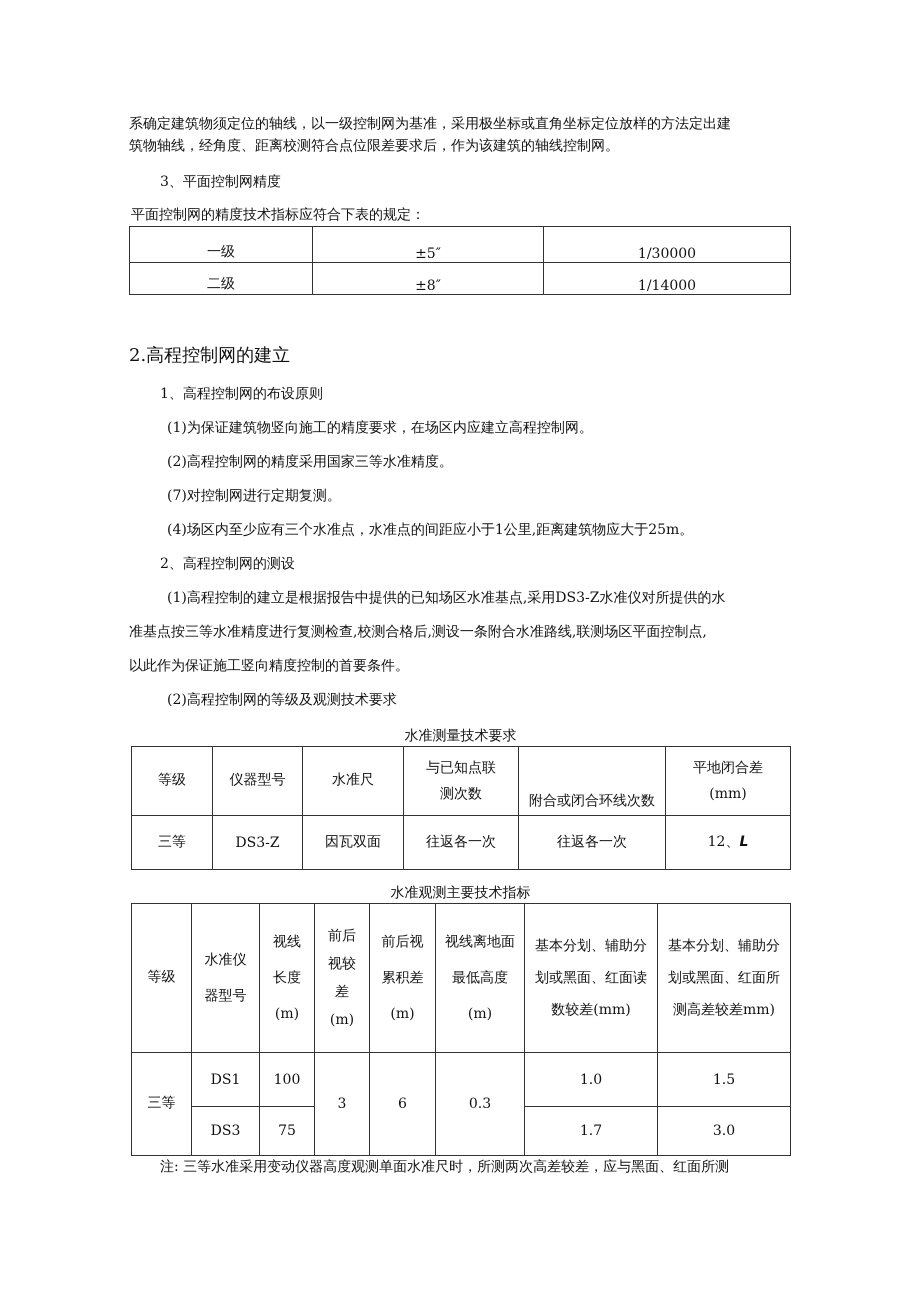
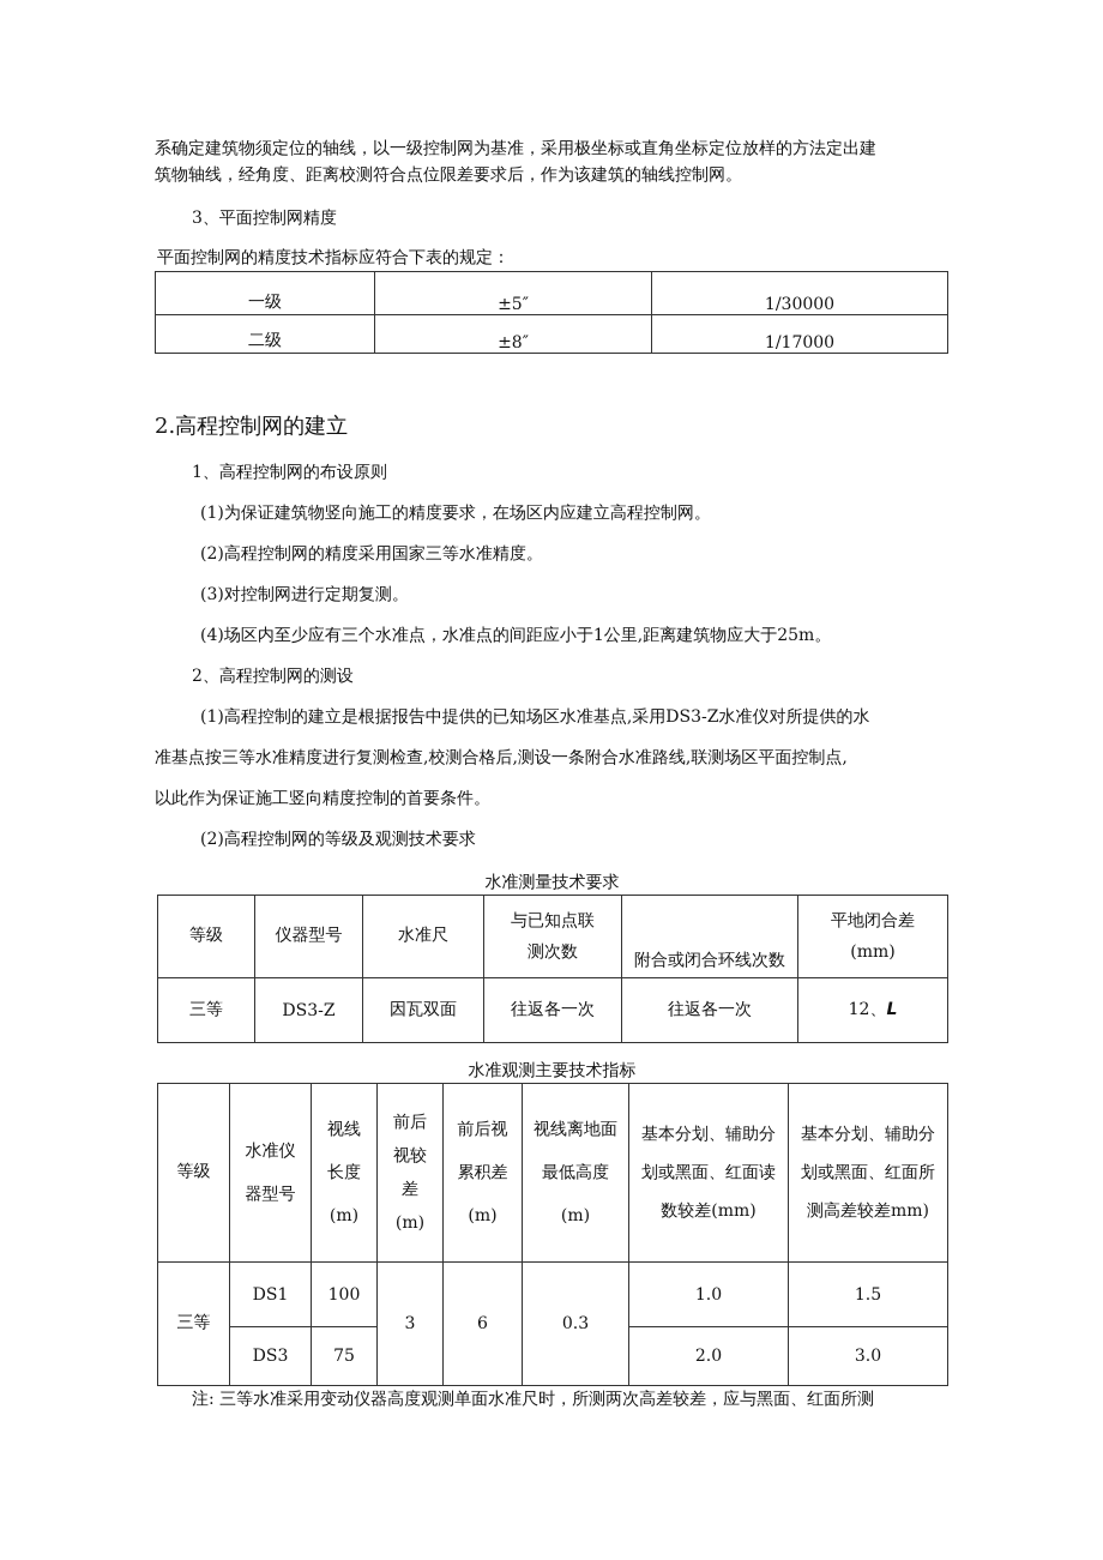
  系确定建筑物须定位的轴线，以一级控制网为基准，采用极坐标或直角坐标定位放样的方法定出建
  筑物轴线，经角度、距离校测符合点位限差要求后，作为该建筑的轴线控制网。
  3、平面控制网精度
  平面控制网的精度技术指标应符合下表的规定：
  一级	±5″	1/30000
- 二级	±8″	1/14000
+ 二级	±8″	1/17000
  2.高程控制网的建立
  1、高程控制网的布设原则
  (1)为保证建筑物竖向施工的精度要求，在场区内应建立高程控制网。
  (2)高程控制网的精度采用国家三等水准精度。
- (7)对控制网进行定期复测。
+ (3)对控制网进行定期复测。
  (4)场区内至少应有三个水准点，水准点的间距应小于1公里,距离建筑物应大于25m。
  2、高程控制网的测设
  (1)高程控制的建立是根据报告中提供的已知场区水准基点,采用DS3-Z水准仪对所提供的水
  准基点按三等水准精度进行复测检查,校测合格后,测设一条附合水准路线,联测场区平面控制点,
  以此作为保证施工竖向精度控制的首要条件。
  (2)高程控制网的等级及观测技术要求
  水准测量技术要求
  等级	仪器型号	水准尺	与已知点联测次数	附合或闭合环线次数	平地闭合差(mm)
  三等	DS3-Z	因瓦双面	往返各一次	往返各一次	12、L
  水准观测主要技术指标
  等级	水准仪器型号	视线长度(m)	前后视较差(m)	前后视累积差(m)	视线离地面最低高度(m)	基本分划、辅助分划或黑面、红面读数较差(mm)	基本分划、辅助分划或黑面、红面所测高差较差mm)
  三等	DS1	100	3	6	0.3	1.0	1.5
- DS3	75	1.7	3.0
+ DS3	75	2.0	3.0
  注: 三等水准采用变动仪器高度观测单面水准尺时，所测两次高差较差，应与黑面、红面所测
